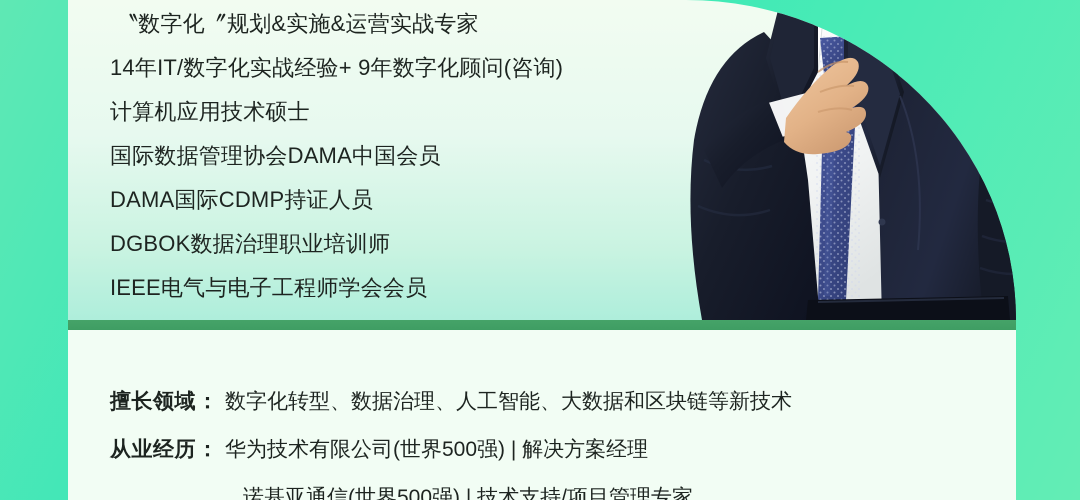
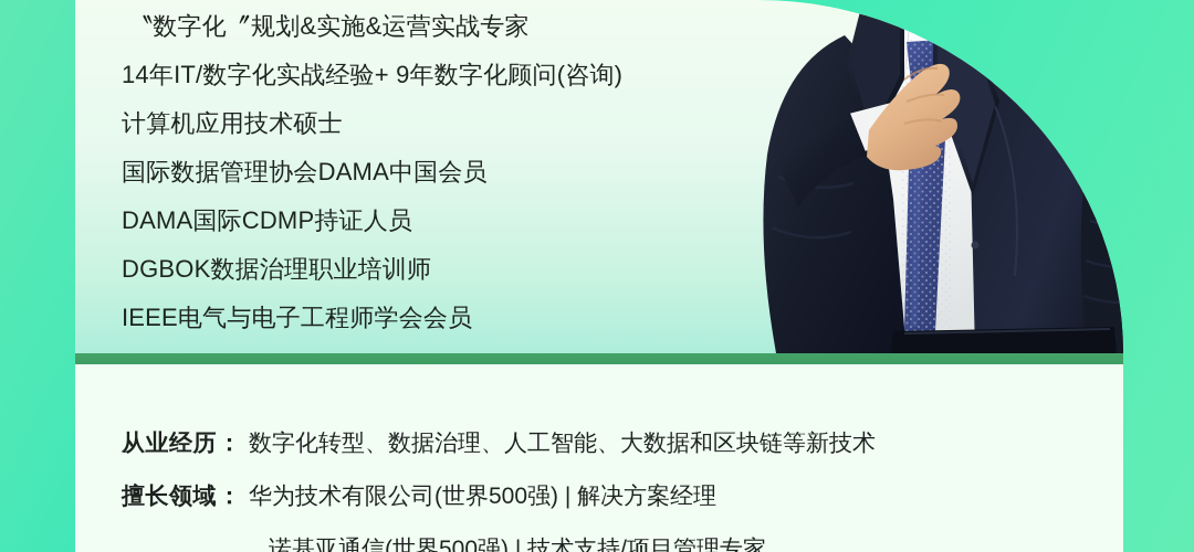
  〝数字化〞规划&实施&运营实战专家
  14年IT/数字化实战经验+ 9年数字化顾问(咨询)
  计算机应用技术硕士
  国际数据管理协会DAMA中国会员
  DAMA国际CDMP持证人员
  DGBOK数据治理职业培训师
  IEEE电气与电子工程师学会会员
- 擅长领域
+ 从业经历
  ：
  数字化转型、数据治理、人工智能、大数据和区块链等新技术
- 从业经历
+ 擅长领域
  ：
  华为技术有限公司(世界500强) | 解决方案经理
  诺基亚通信(世界500强) | 技术支持/项目管理专家
